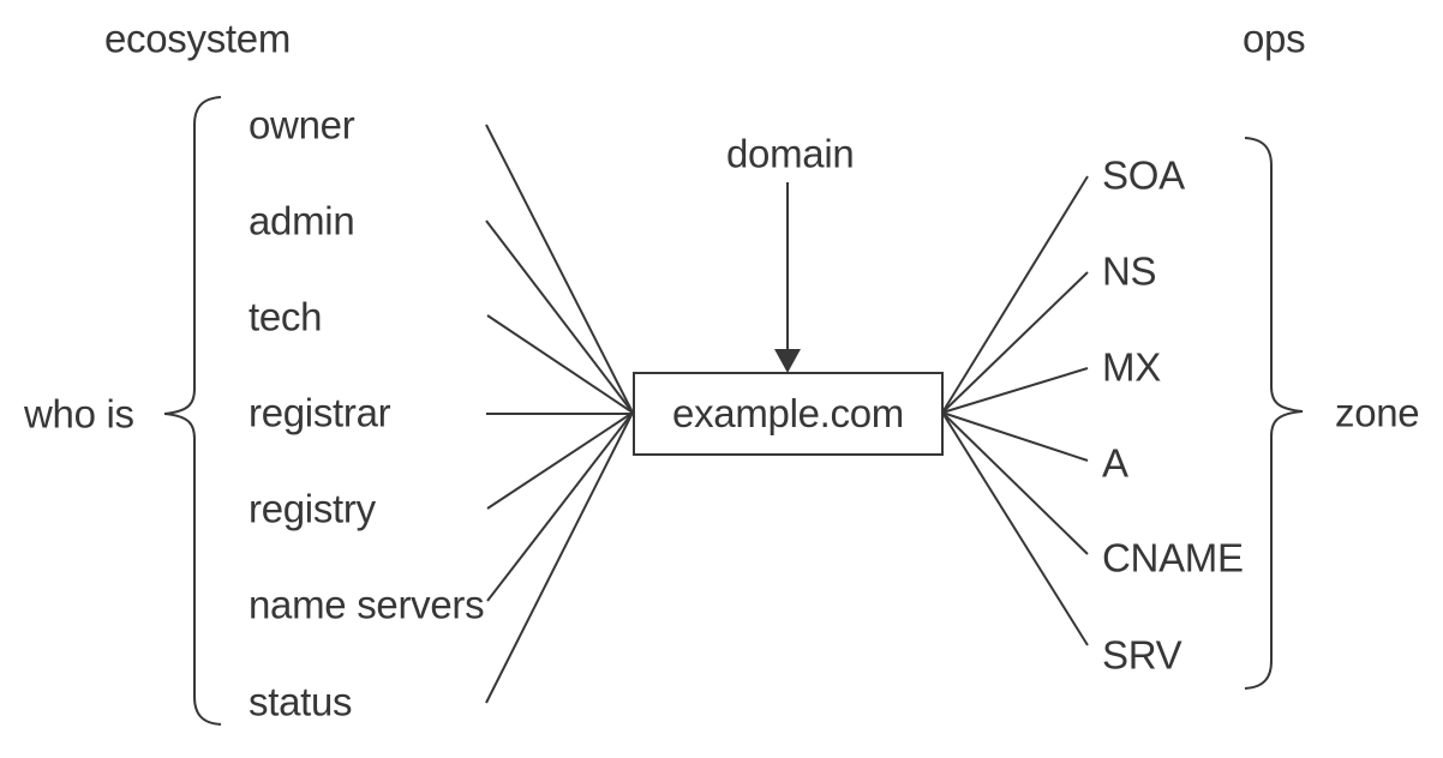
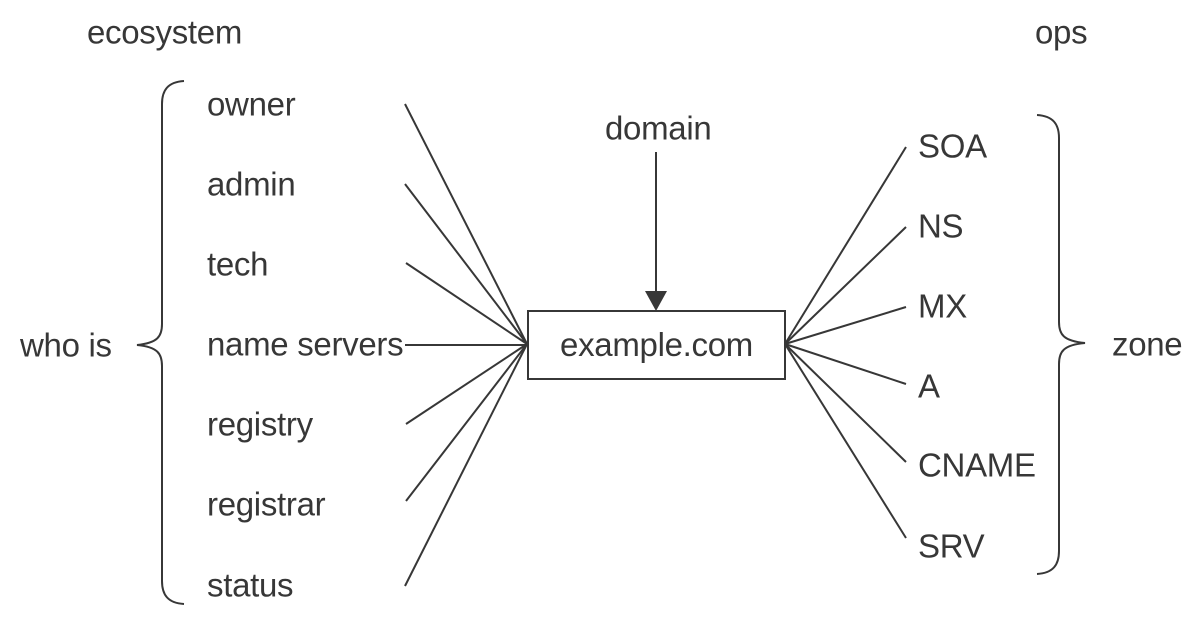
  ecosystem
  ops
  domain
  example.com
  who is
  zone
  owner
  admin
  tech
- registrar
+ name servers
  registry
- name servers
+ registrar
  status
  SOA
  NS
  MX
  A
  CNAME
  SRV
